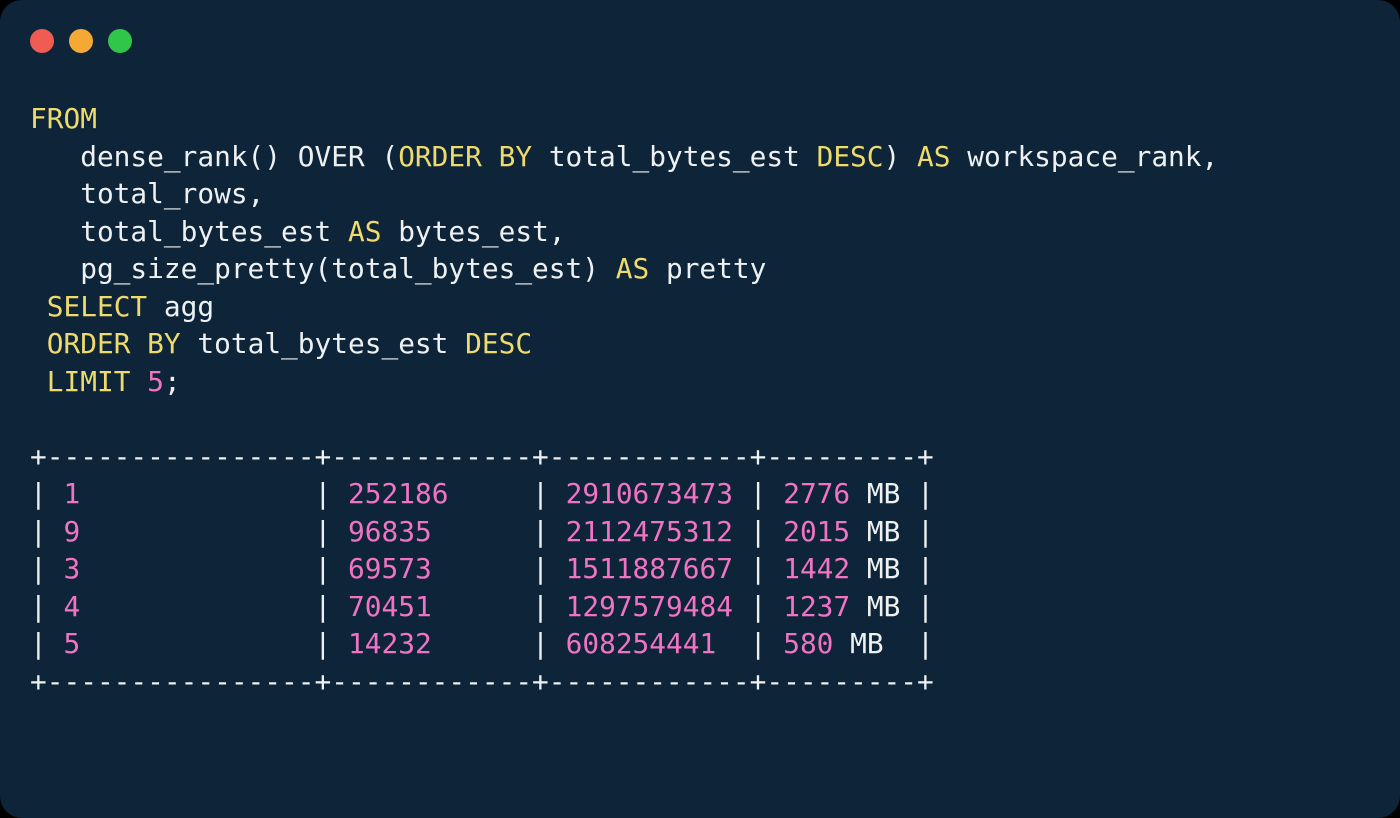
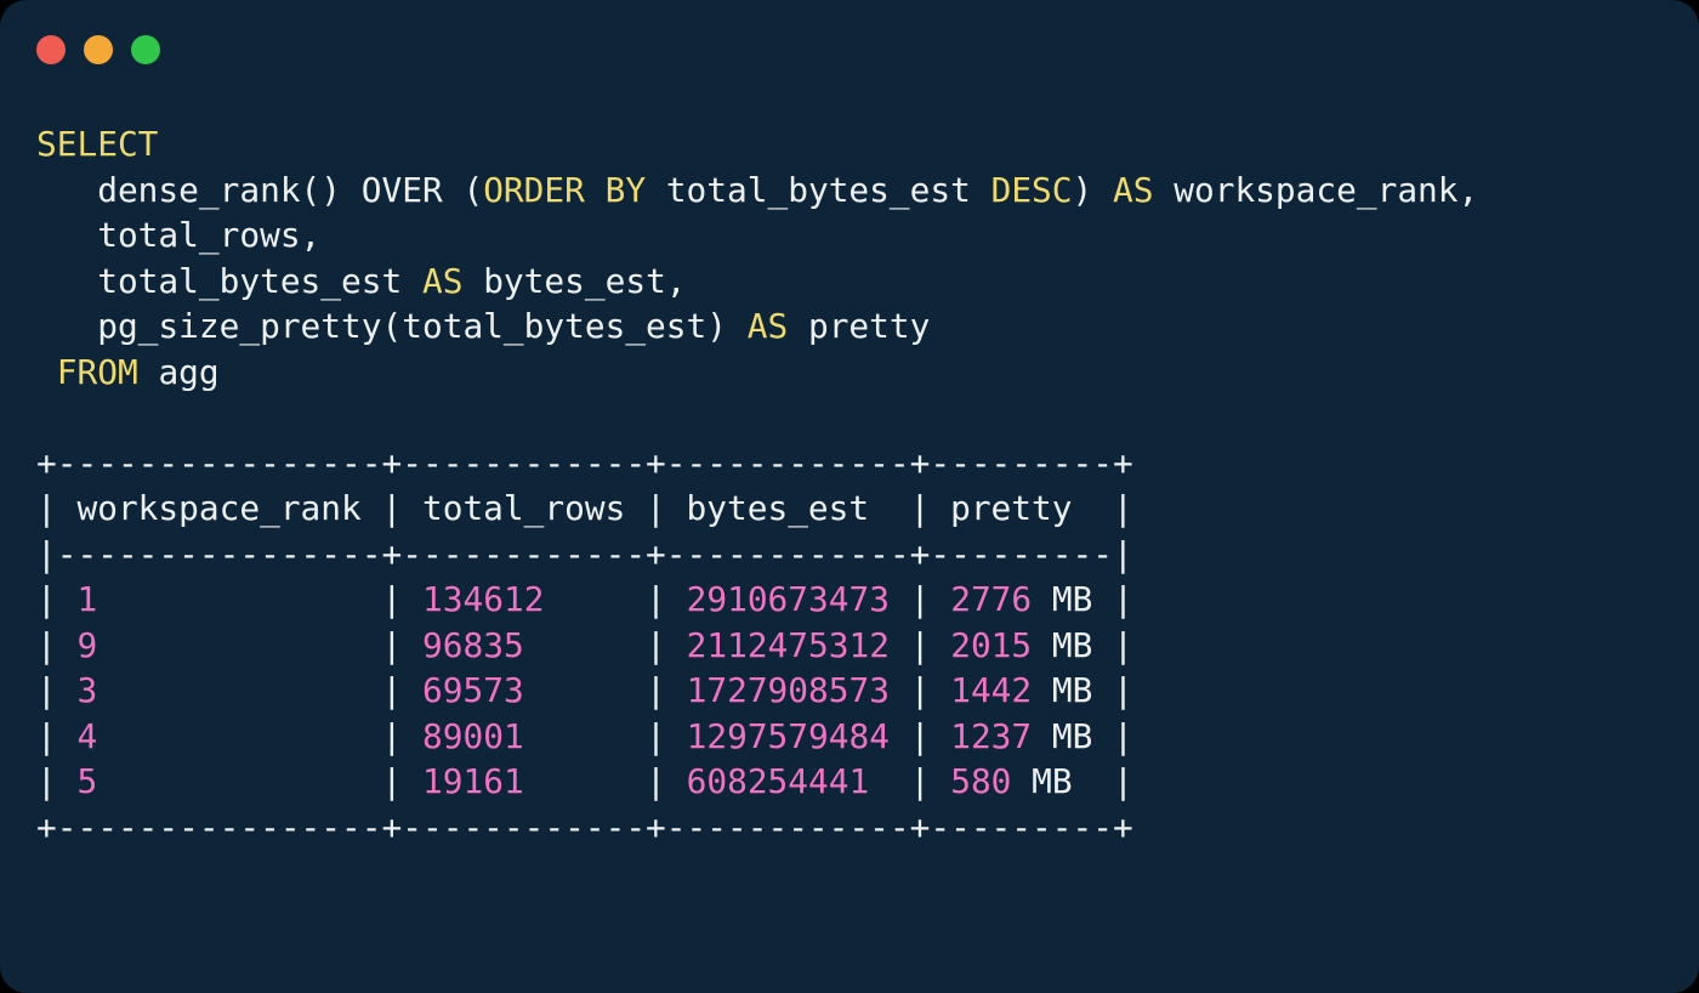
- FROM
+ SELECT
  dense_rank() OVER (ORDER BY total_bytes_est DESC) AS workspace_rank,
  total_rows,
  total_bytes_est AS bytes_est,
  pg_size_pretty(total_bytes_est) AS pretty
- SELECT agg
+ FROM agg
- ORDER BY total_bytes_est DESC
- LIMIT 5;
  +----------------+------------+------------+---------+
+ | workspace_rank | total_rows | bytes_est | pretty |
+ |----------------+------------+------------+---------|
- | 1 | 252186 | 2910673473 | 2776 MB |
+ | 1 | 134612 | 2910673473 | 2776 MB |
  | 9 | 96835 | 2112475312 | 2015 MB |
- | 3 | 69573 | 1511887667 | 1442 MB |
+ | 3 | 69573 | 1727908573 | 1442 MB |
- | 4 | 70451 | 1297579484 | 1237 MB |
+ | 4 | 89001 | 1297579484 | 1237 MB |
- | 5 | 14232 | 608254441 | 580 MB |
+ | 5 | 19161 | 608254441 | 580 MB |
  +----------------+------------+------------+---------+
